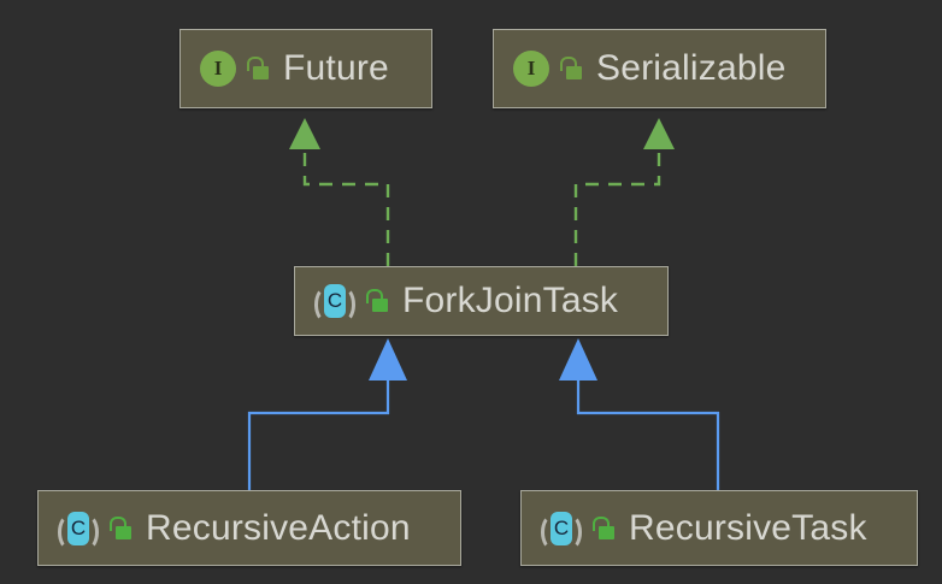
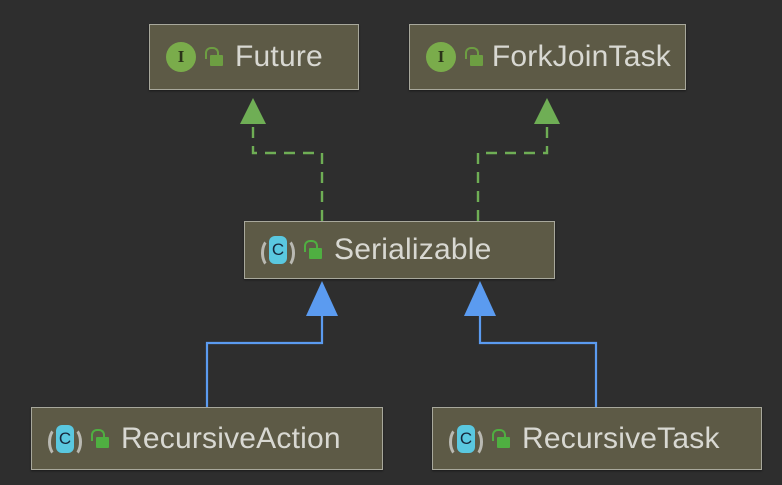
  I
  Future
  I
- Serializable
+ ForkJoinTask
  C
- ForkJoinTask
+ Serializable
  C
  RecursiveAction
  C
  RecursiveTask
